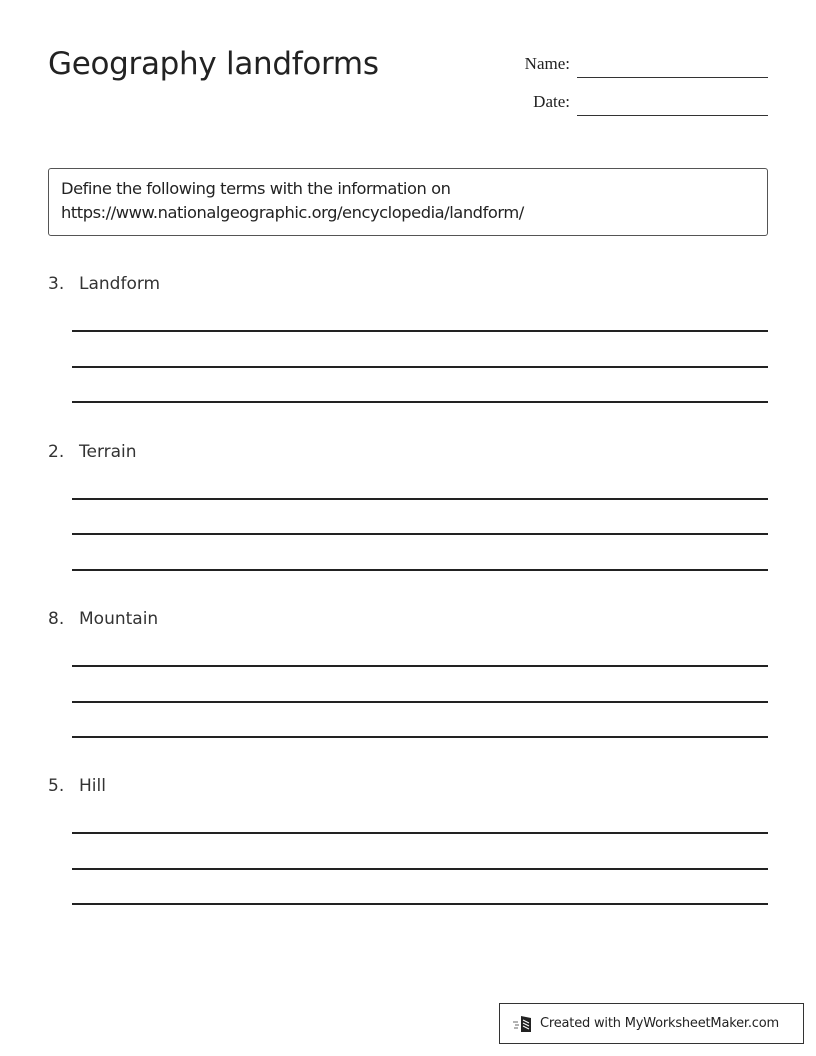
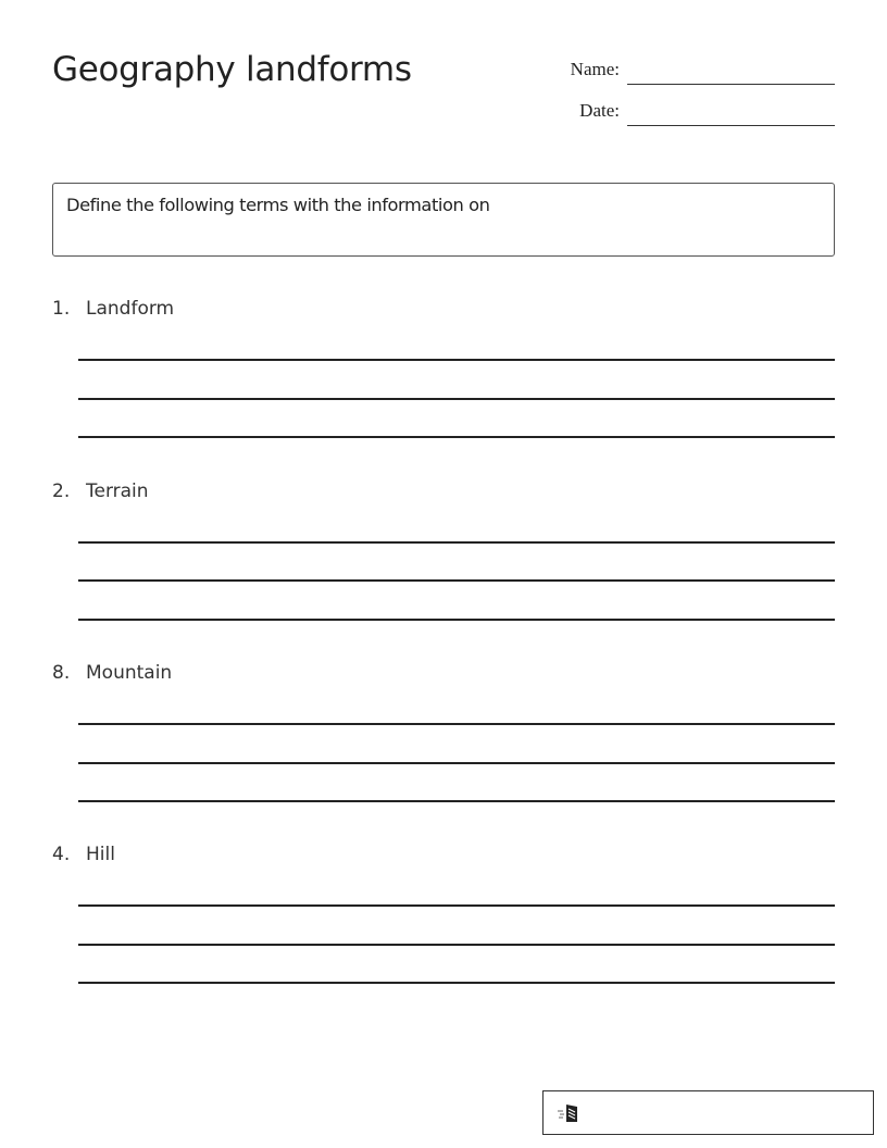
  Geography landforms
  Name:
  Date:
  Define the following terms with the information on
- https://www.nationalgeographic.org/encyclopedia/landform/
- 3. Landform
+ 1. Landform
  2. Terrain
  8. Mountain
- 5. Hill
+ 4. Hill
- Created with MyWorksheetMaker.com
